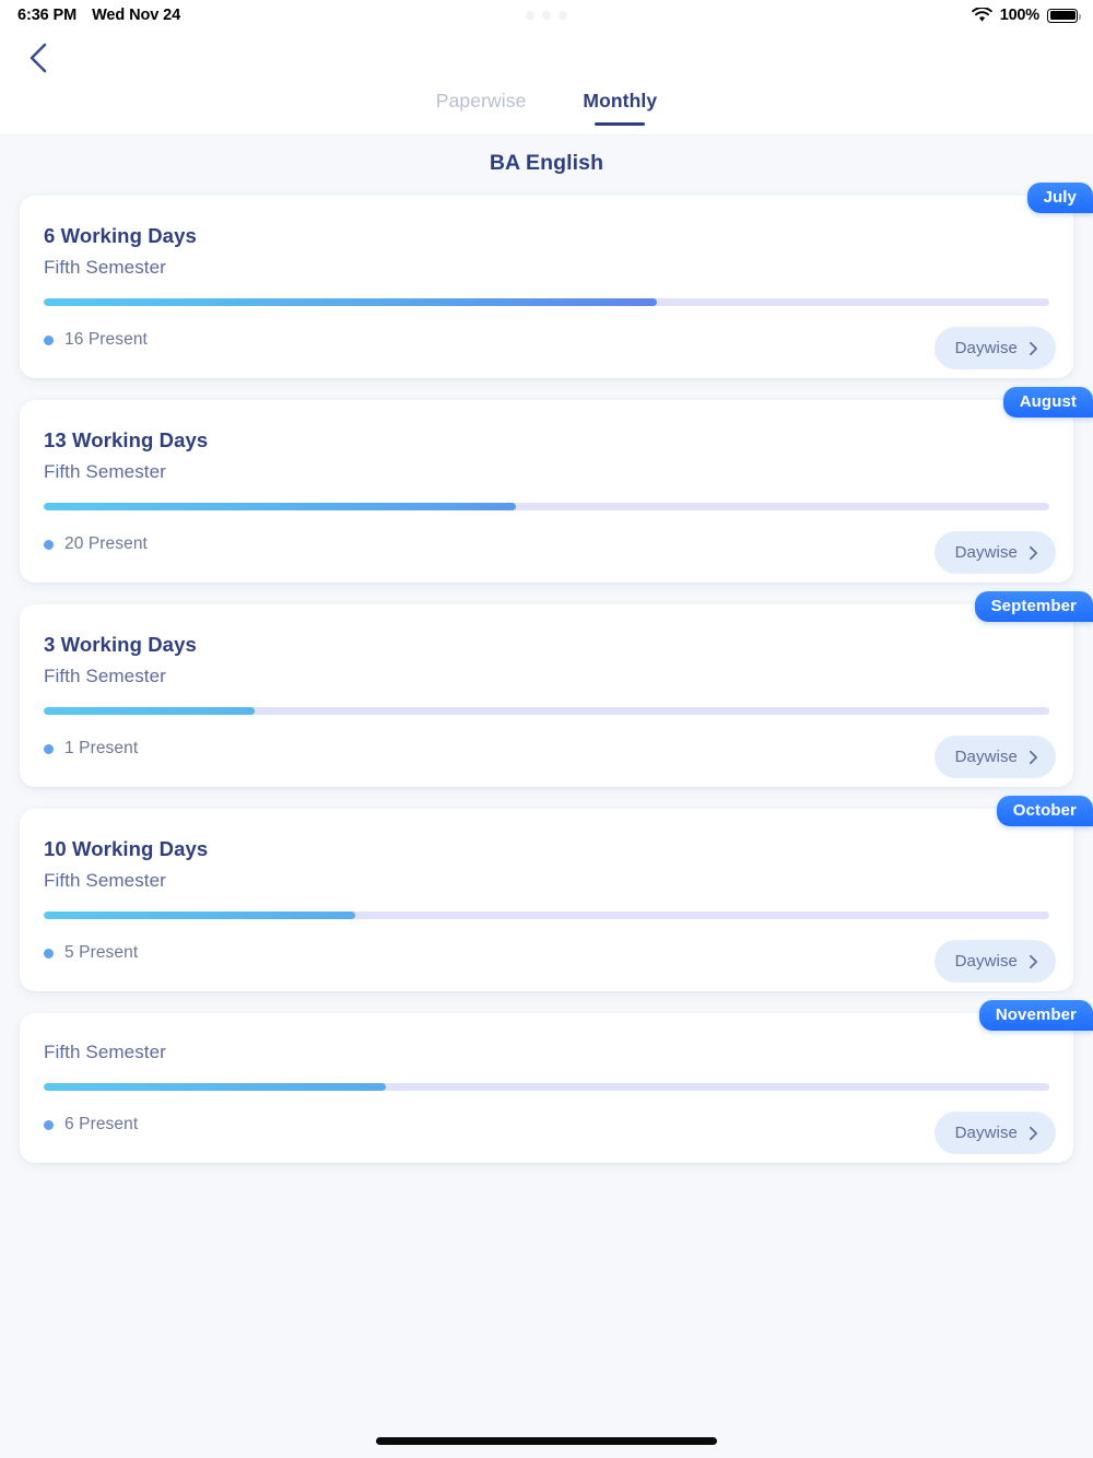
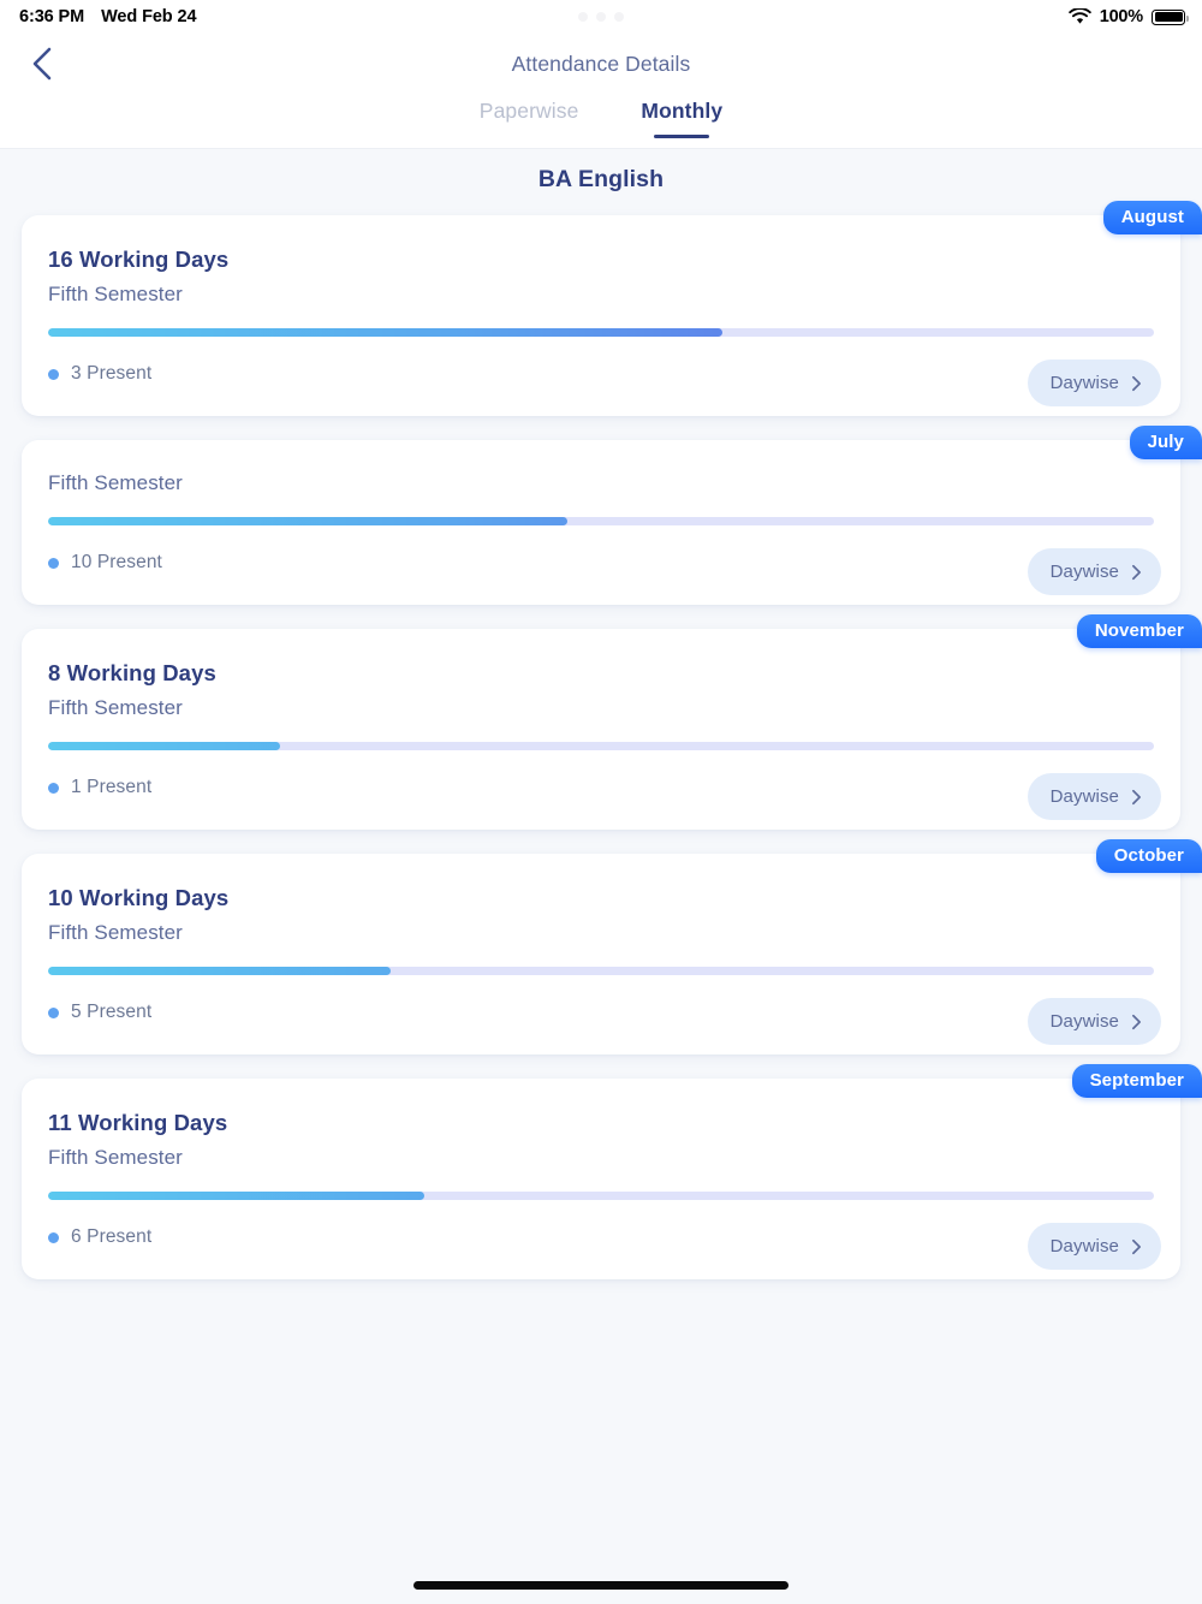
  6:36 PM
- Wed Nov 24
+ Wed Feb 24
  100%
+ Attendance Details
  Paperwise
  Monthly
  BA English
- July
+ August
- 6 Working Days
+ 16 Working Days
  Fifth Semester
- 16 Present
+ 3 Present
  Daywise
- August
+ July
- 13 Working Days
  Fifth Semester
- 20 Present
+ 10 Present
  Daywise
- September
+ November
- 3 Working Days
+ 8 Working Days
  Fifth Semester
  1 Present
  Daywise
  October
  10 Working Days
  Fifth Semester
  5 Present
  Daywise
- November
+ September
+ 11 Working Days
  Fifth Semester
  6 Present
  Daywise
